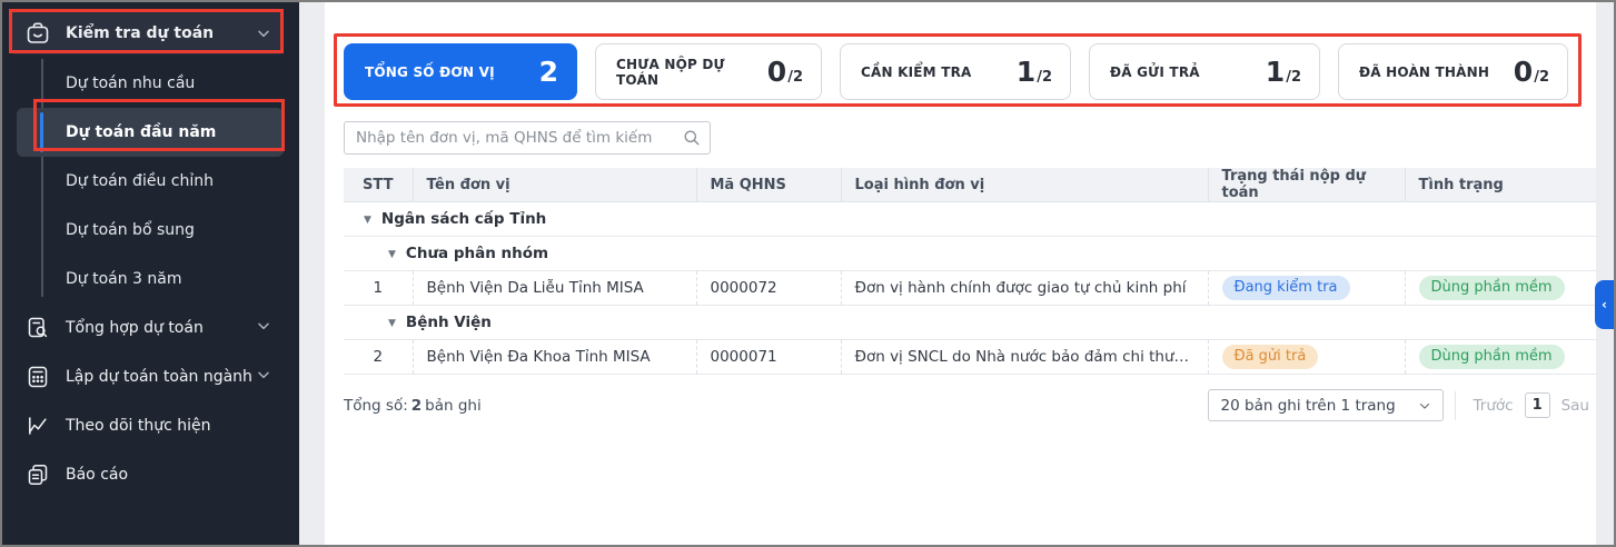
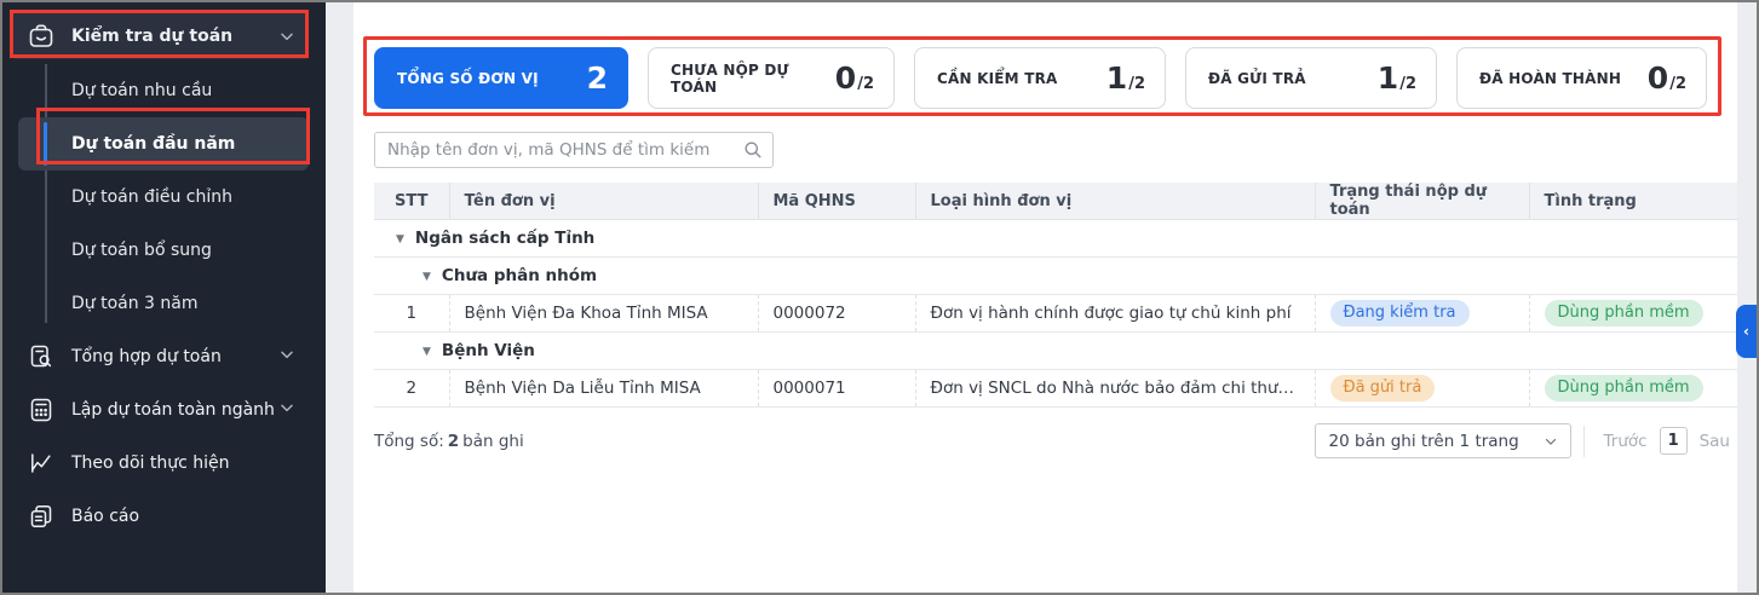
  Kiểm tra dự toán
  Dự toán nhu cầu
  Dự toán đầu năm
  Dự toán điều chỉnh
  Dự toán bổ sung
  Dự toán 3 năm
  Tổng hợp dự toán
  Lập dự toán toàn ngành
  Theo dõi thực hiện
  Báo cáo
  TỔNG SỐ ĐƠN VỊ
  2
  CHƯA NỘP DỰ TOÁN
  0
  /2
  CẦN KIỂM TRA
  1
  /2
  ĐÃ GỬI TRẢ
  1
  /2
  ĐÃ HOÀN THÀNH
  0
  /2
  Nhập tên đơn vị, mã QHNS để tìm kiếm
  STT	Tên đơn vị	Mã QHNS	Loại hình đơn vị	Trạng thái nộp dự toán	Tình trạng
  ▼ Ngân sách cấp Tỉnh
  ▼ Chưa phân nhóm
- 1	Bệnh Viện Da Liễu Tỉnh MISA	0000072	Đơn vị hành chính được giao tự chủ kinh phí	Đang kiểm tra	Dùng phần mềm
+ 1	Bệnh Viện Đa Khoa Tỉnh MISA	0000072	Đơn vị hành chính được giao tự chủ kinh phí	Đang kiểm tra	Dùng phần mềm
  ▼ Bệnh Viện
- 2	Bệnh Viện Đa Khoa Tỉnh MISA	0000071	Đơn vị SNCL do Nhà nước bảo đảm chi thường.	Đã gửi trả	Dùng phần mềm
+ 2	Bệnh Viện Da Liễu Tỉnh MISA	0000071	Đơn vị SNCL do Nhà nước bảo đảm chi thường.	Đã gửi trả	Dùng phần mềm
  Tổng số: 2 bản ghi
  20 bản ghi trên 1 trang
  Trước
  1
  Sau
  ‹
